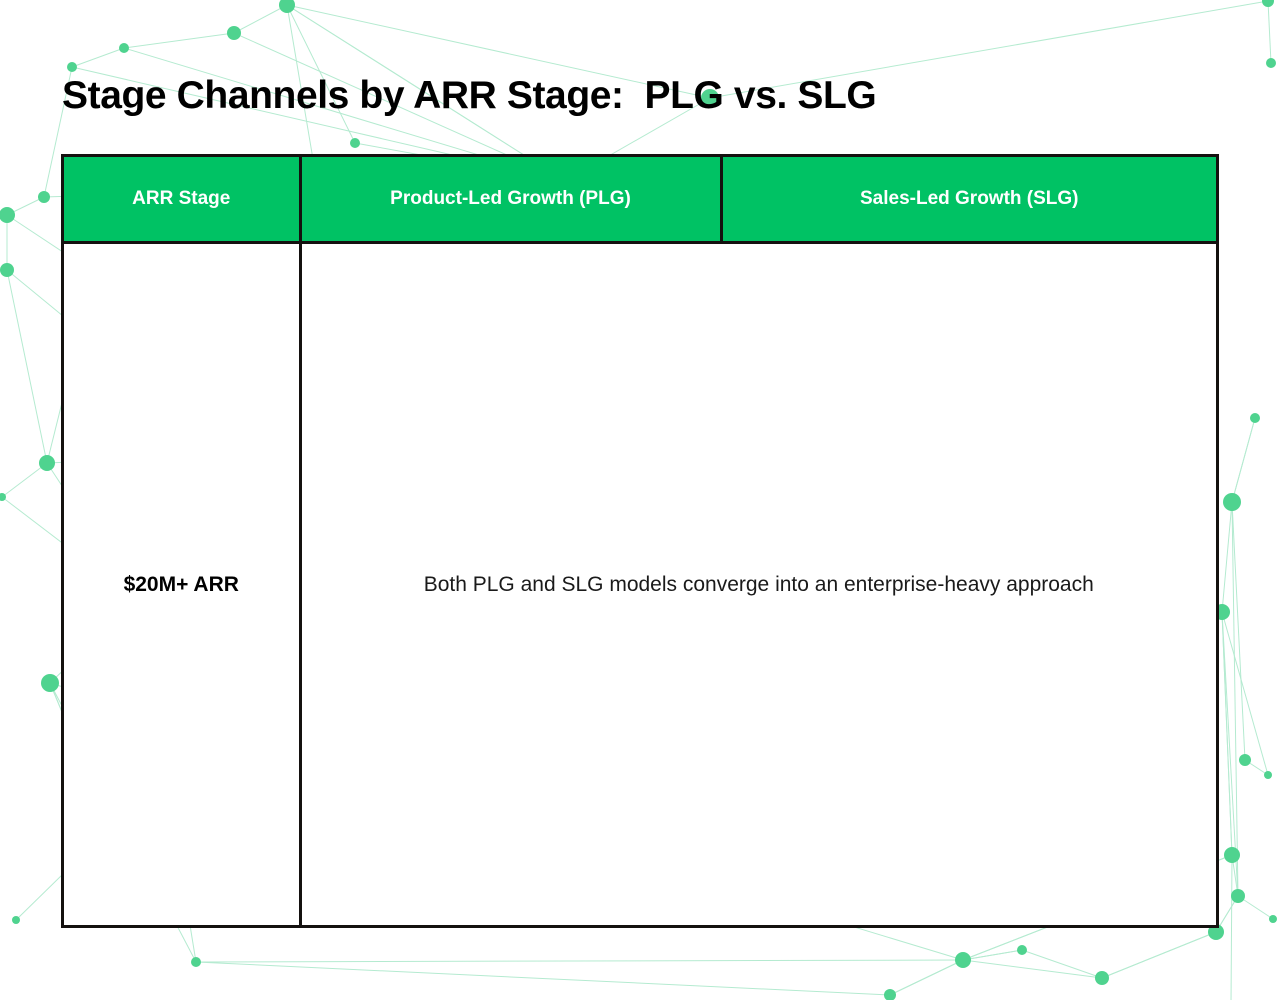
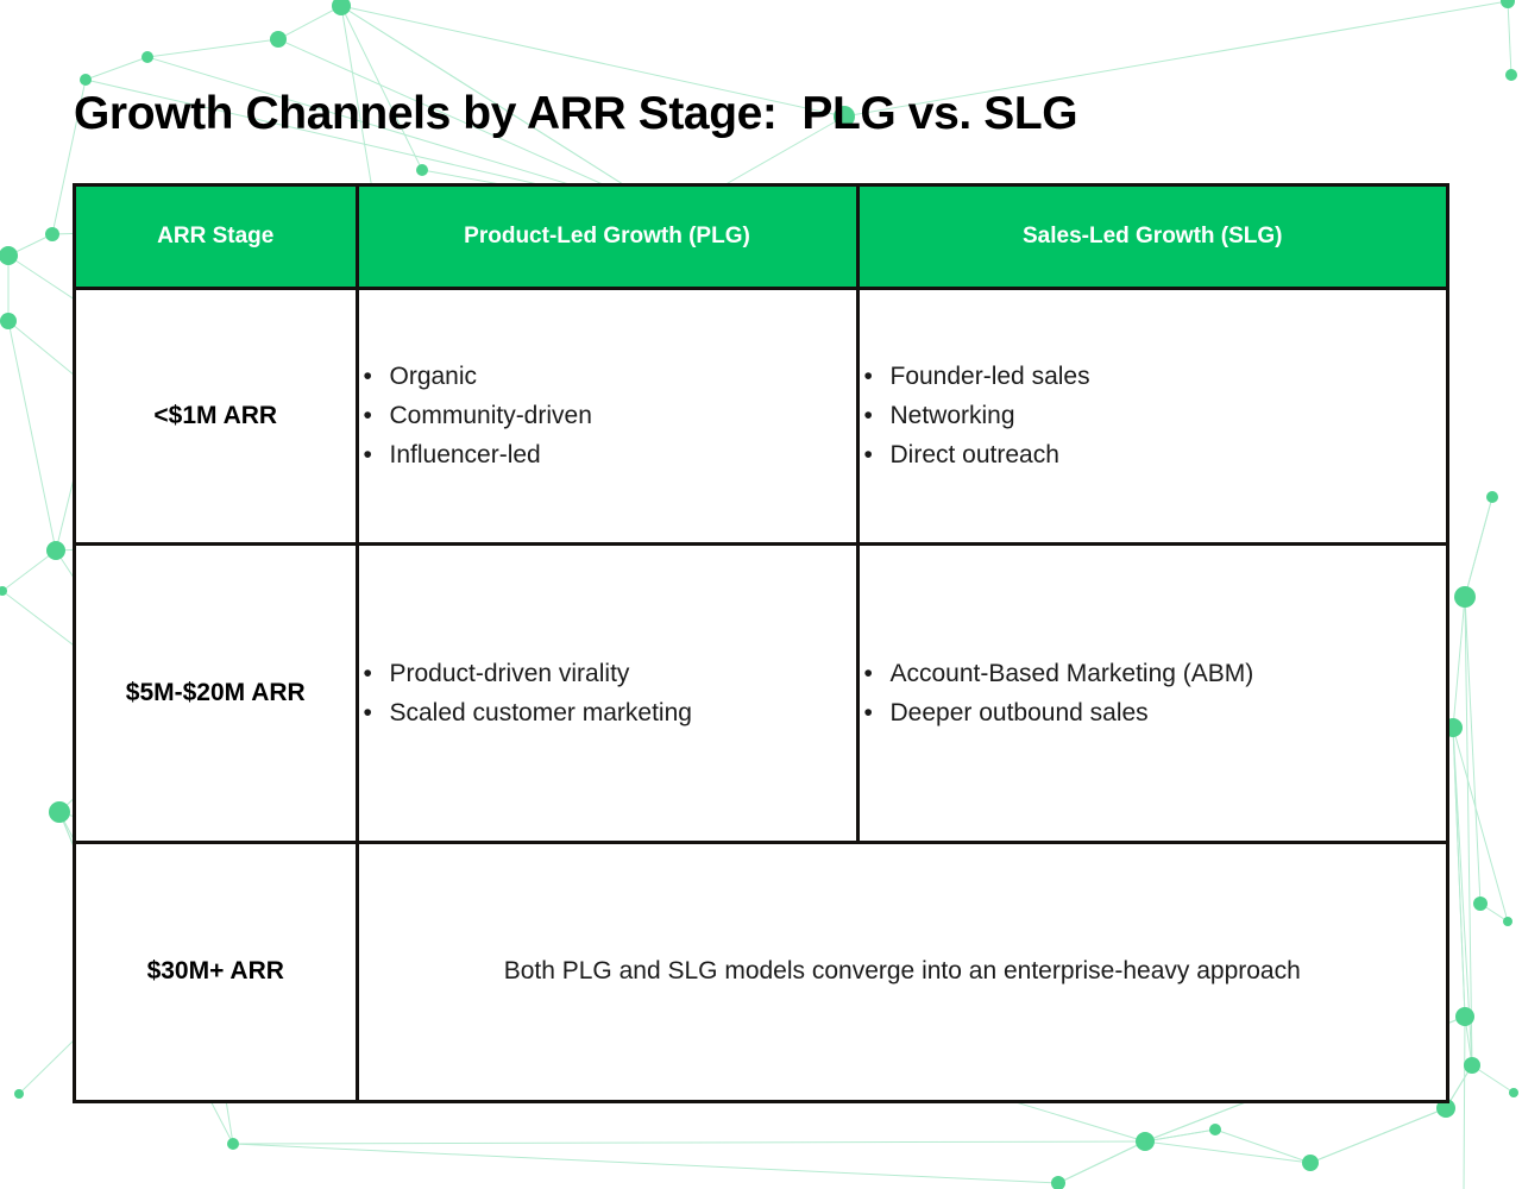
- Stage Channels by ARR Stage: PLG vs. SLG
+ Growth Channels by ARR Stage: PLG vs. SLG
  ARR Stage	Product-Led Growth (PLG)	Sales-Led Growth (SLG)
+ <$1M ARR	Organic Community-driven Influencer-led	Founder-led sales Networking Direct outreach
+ $5M-$20M ARR	Product-driven virality Scaled customer marketing	Account-Based Marketing (ABM) Deeper outbound sales
- $20M+ ARR	Both PLG and SLG models converge into an enterprise-heavy approach
+ $30M+ ARR	Both PLG and SLG models converge into an enterprise-heavy approach
